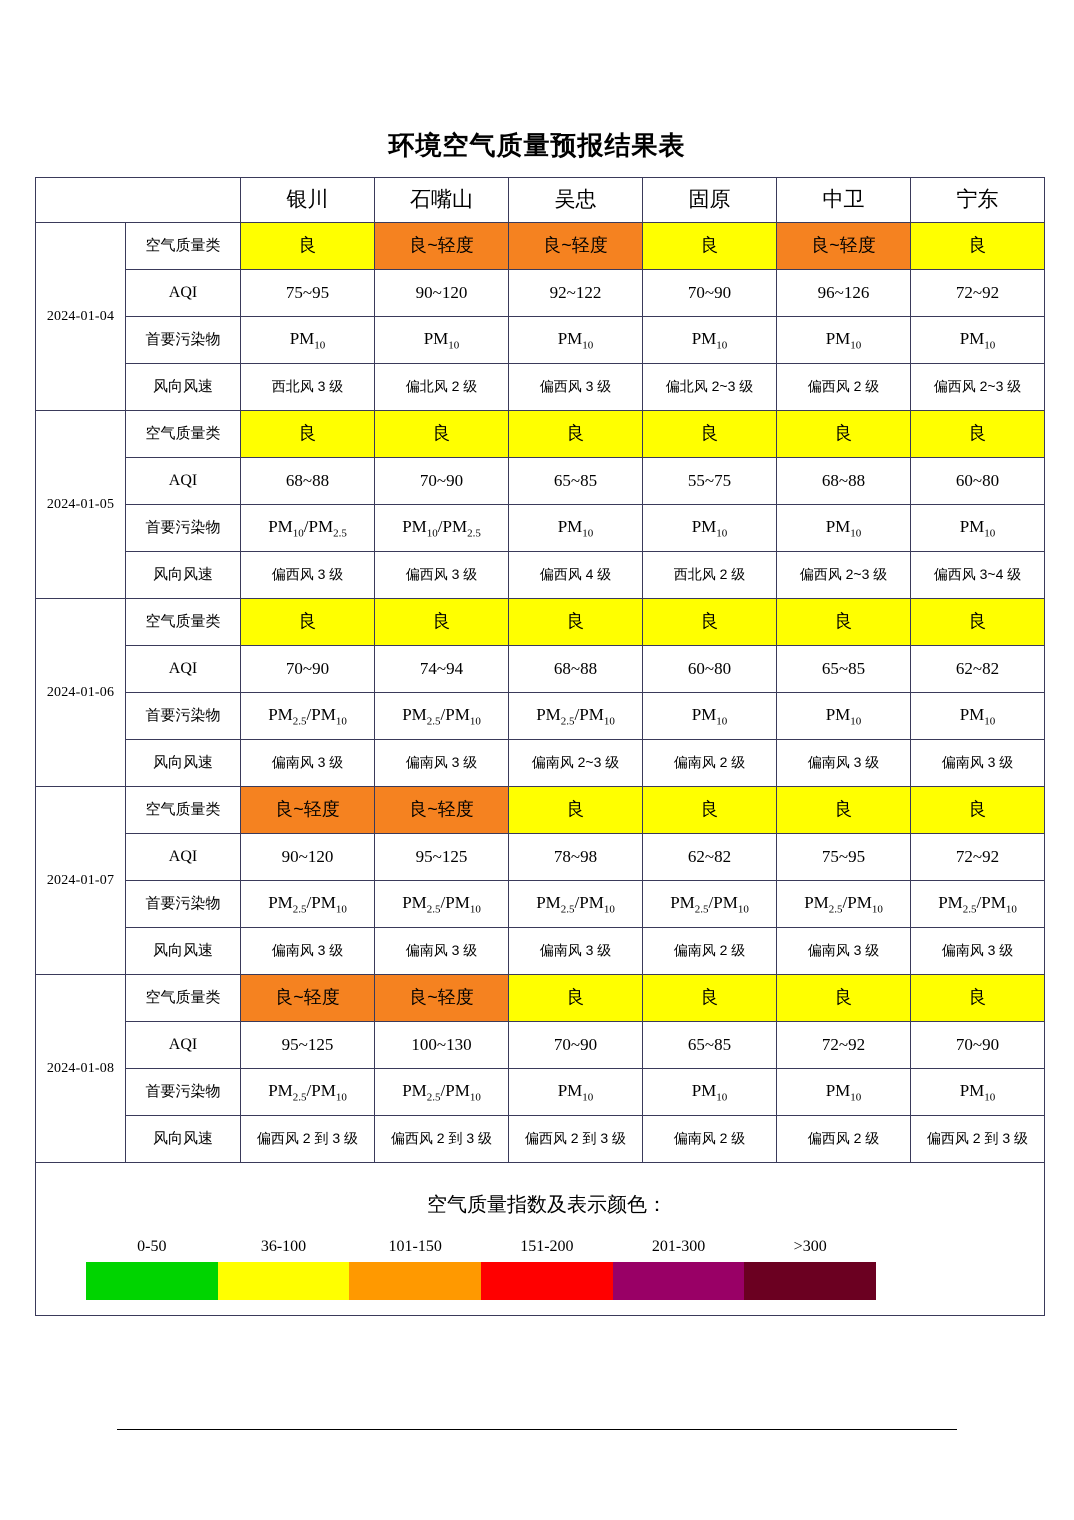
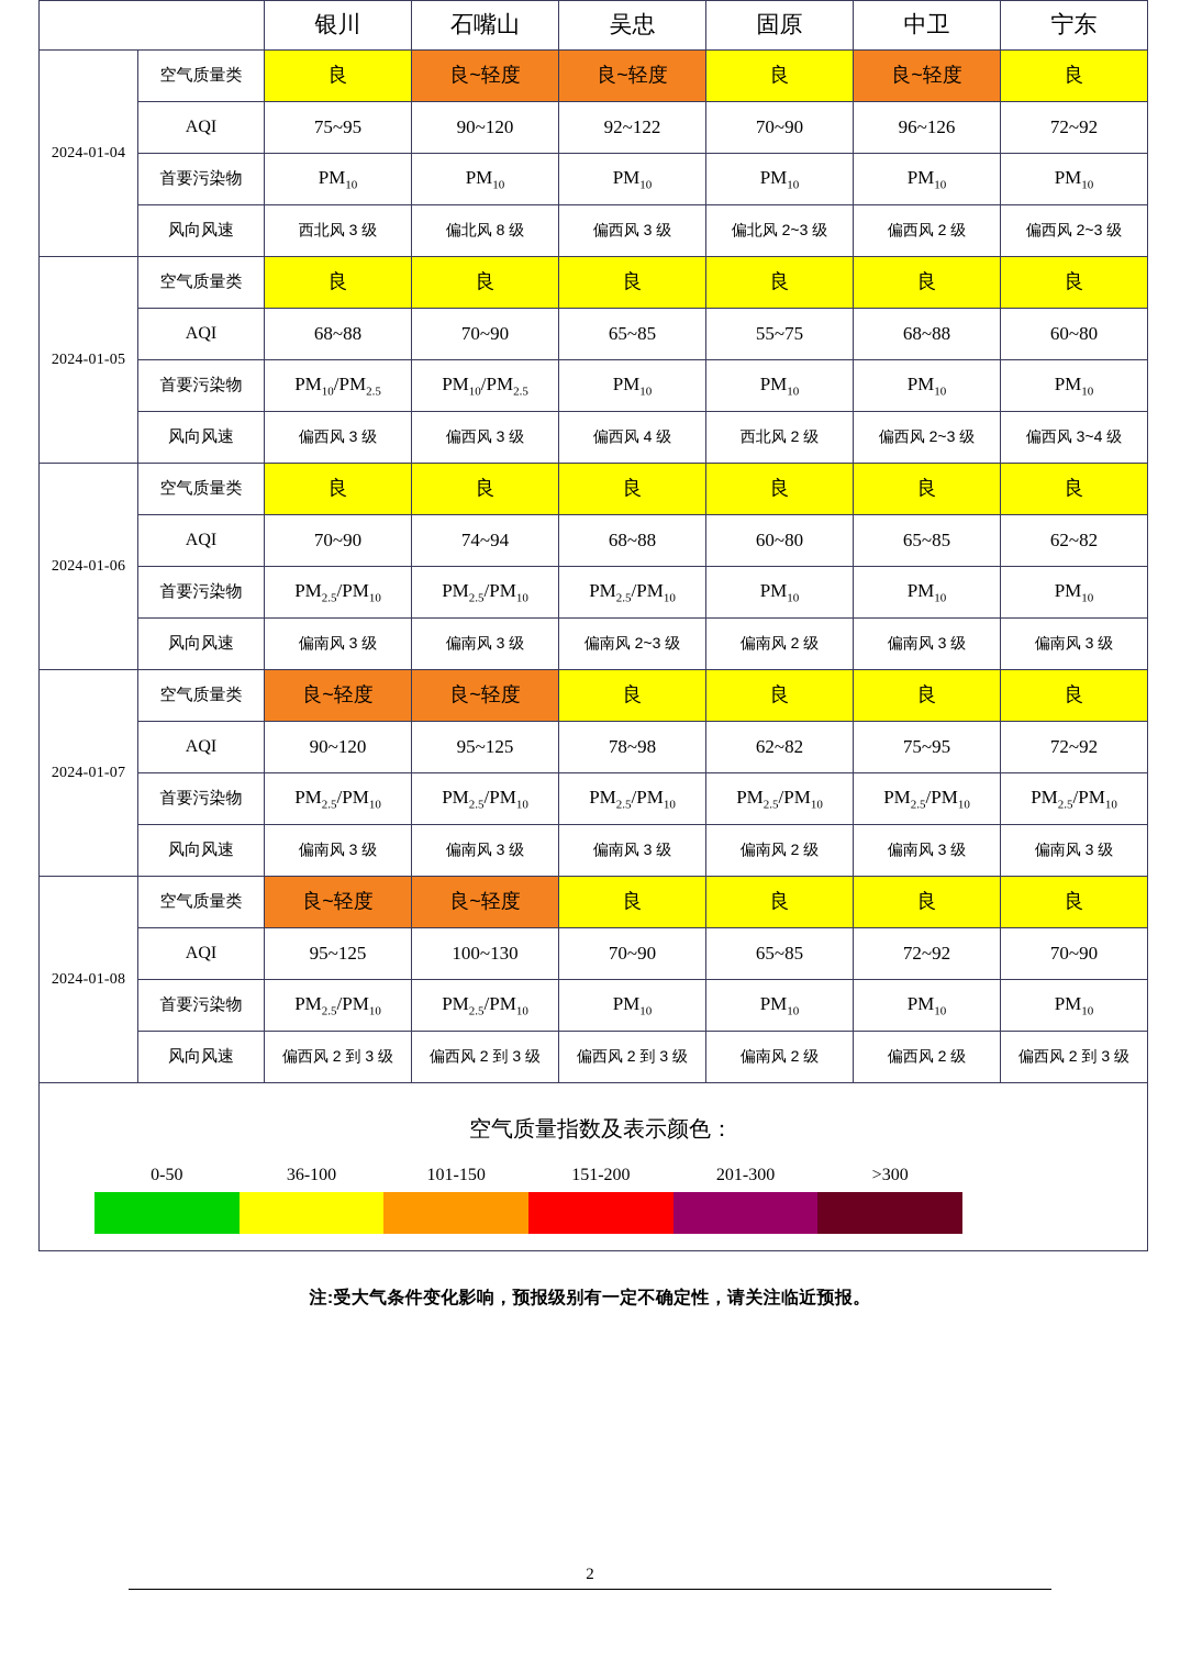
- 环境空气质量预报结果表
  	银川	石嘴山	吴忠	固原	中卫	宁东
  2024-01-04	空气质量类	良	良~轻度	良~轻度	良	良~轻度	良
  AQI	75~95	90~120	92~122	70~90	96~126	72~92
  首要污染物	PM10	PM10	PM10	PM10	PM10	PM10
- 风向风速	西北风 3 级	偏北风 2 级	偏西风 3 级	偏北风 2~3 级	偏西风 2 级	偏西风 2~3 级
+ 风向风速	西北风 3 级	偏北风 8 级	偏西风 3 级	偏北风 2~3 级	偏西风 2 级	偏西风 2~3 级
  2024-01-05	空气质量类	良	良	良	良	良	良
  AQI	68~88	70~90	65~85	55~75	68~88	60~80
  首要污染物	PM10/PM2.5	PM10/PM2.5	PM10	PM10	PM10	PM10
  风向风速	偏西风 3 级	偏西风 3 级	偏西风 4 级	西北风 2 级	偏西风 2~3 级	偏西风 3~4 级
  2024-01-06	空气质量类	良	良	良	良	良	良
  AQI	70~90	74~94	68~88	60~80	65~85	62~82
  首要污染物	PM2.5/PM10	PM2.5/PM10	PM2.5/PM10	PM10	PM10	PM10
  风向风速	偏南风 3 级	偏南风 3 级	偏南风 2~3 级	偏南风 2 级	偏南风 3 级	偏南风 3 级
  2024-01-07	空气质量类	良~轻度	良~轻度	良	良	良	良
  AQI	90~120	95~125	78~98	62~82	75~95	72~92
  首要污染物	PM2.5/PM10	PM2.5/PM10	PM2.5/PM10	PM2.5/PM10	PM2.5/PM10	PM2.5/PM10
  风向风速	偏南风 3 级	偏南风 3 级	偏南风 3 级	偏南风 2 级	偏南风 3 级	偏南风 3 级
  2024-01-08	空气质量类	良~轻度	良~轻度	良	良	良	良
  AQI	95~125	100~130	70~90	65~85	72~92	70~90
  首要污染物	PM2.5/PM10	PM2.5/PM10	PM10	PM10	PM10	PM10
  风向风速	偏西风 2 到 3 级	偏西风 2 到 3 级	偏西风 2 到 3 级	偏南风 2 级	偏西风 2 级	偏西风 2 到 3 级
  空气质量指数及表示颜色：0-50 36-100 101-150 151-200 201-300 >300
+ 注:受大气条件变化影响，预报级别有一定不确定性，请关注临近预报。
+ 2
